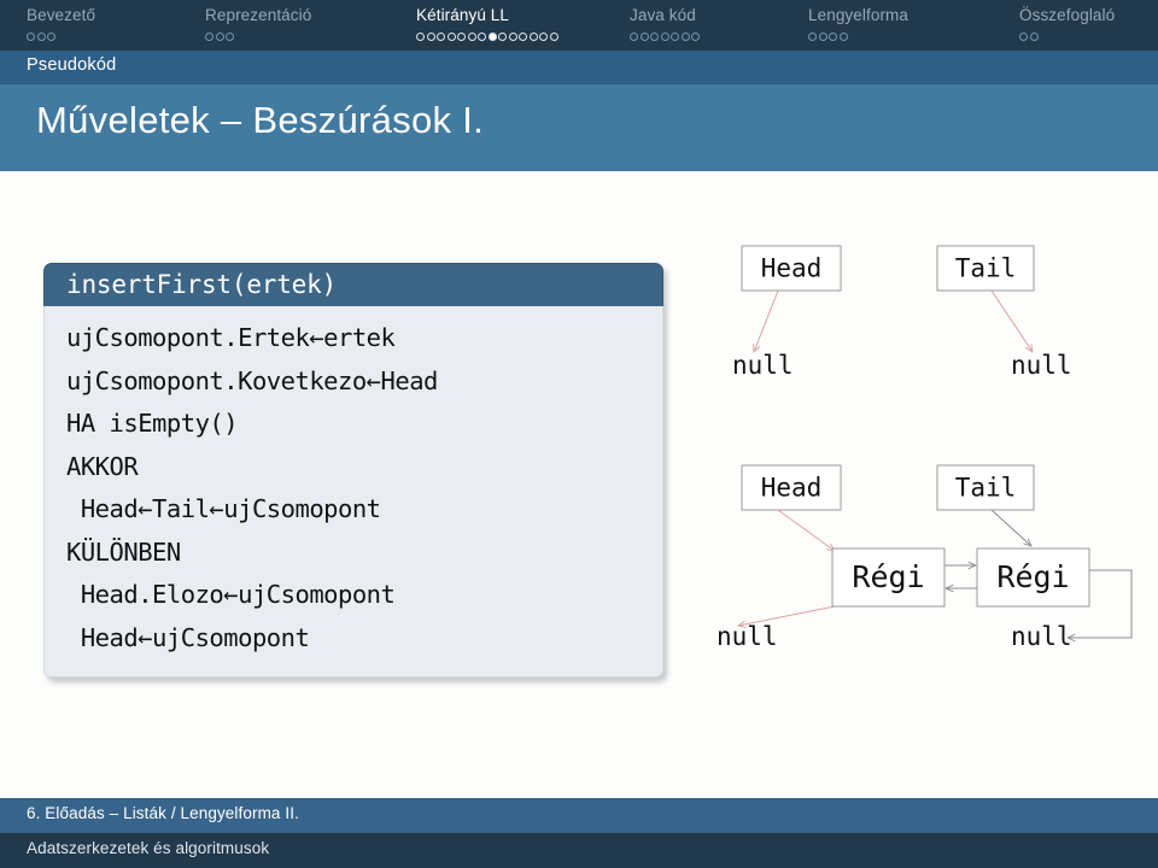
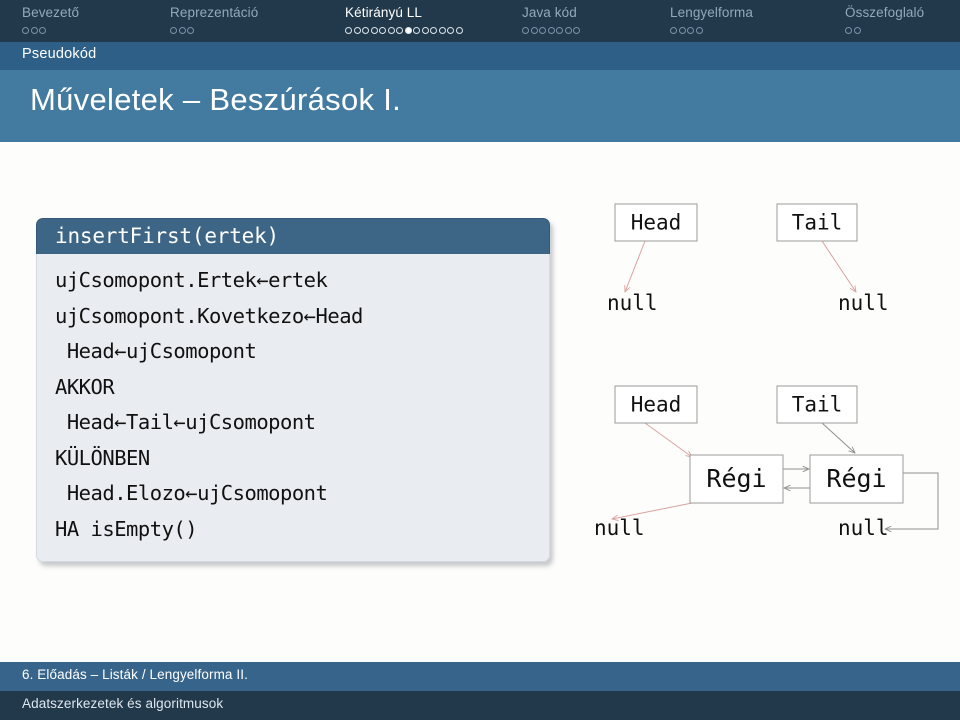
  Bevezető
  Reprezentáció
  Kétirányú LL
  Java kód
  Lengyelforma
  Összefoglaló
  Pseudokód
  Műveletek – Beszúrások I.
  insertFirst(ertek)
  ujCsomopont.Ertek←ertek
  ujCsomopont.Kovetkezo←Head
- HA isEmpty()
+ Head←ujCsomopont
  AKKOR
  Head←Tail←ujCsomopont
  KÜLÖNBEN
  Head.Elozo←ujCsomopont
- Head←ujCsomopont
+ HA isEmpty()
  Head
  Tail
  null
  null
  Head
  Tail
  Régi
  Régi
  null
  null
  6. Előadás – Listák / Lengyelforma II.
  Adatszerkezetek és algoritmusok
